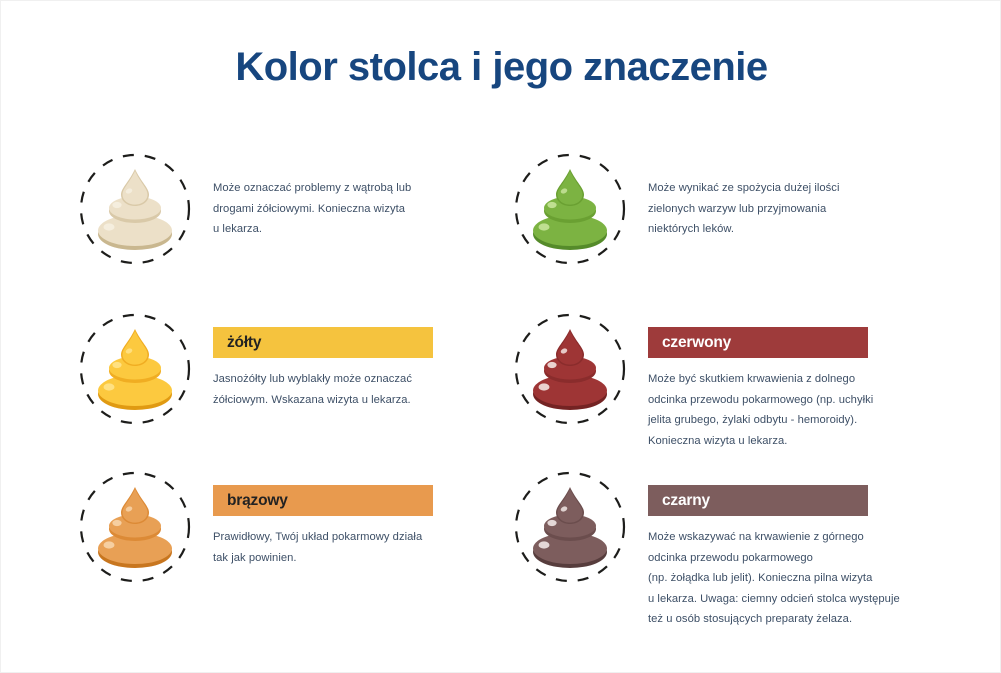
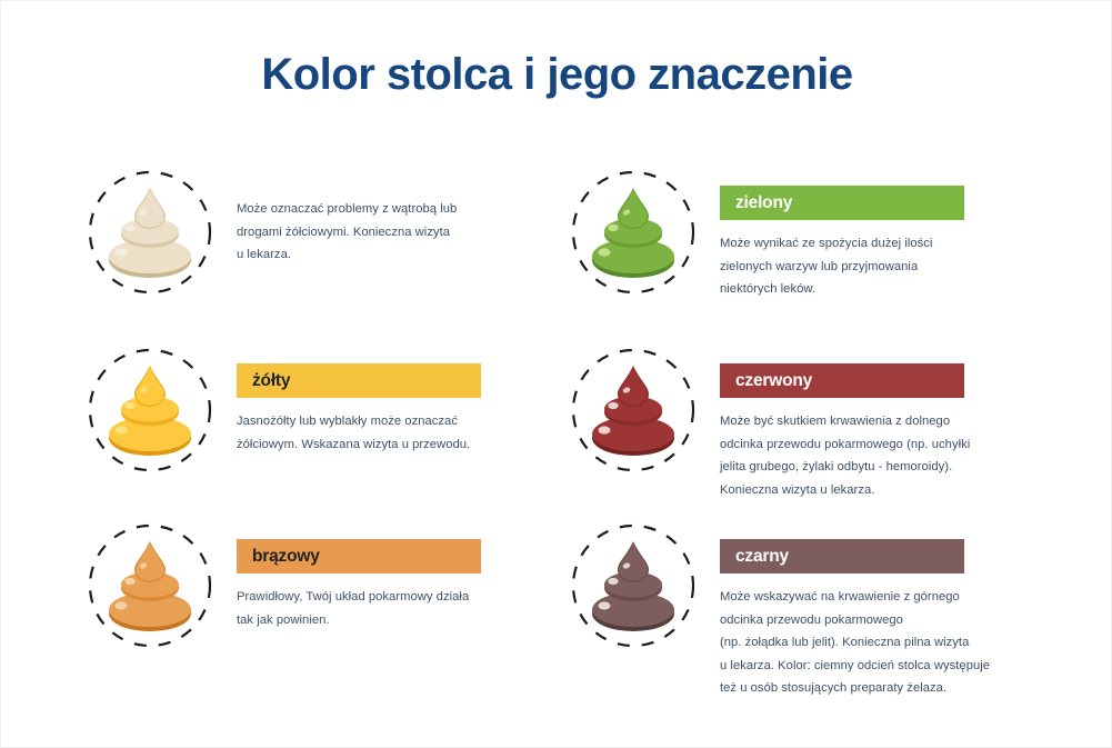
  Kolor stolca i jego znaczenie
  Może oznaczać problemy z wątrobą lub
  drogami żółciowymi. Konieczna wizyta
  u lekarza.
  żółty
  Jasnożółty lub wyblakły może oznaczać
- żółciowym. Wskazana wizyta u lekarza.
+ żółciowym. Wskazana wizyta u przewodu.
  brązowy
  Prawidłowy, Twój układ pokarmowy działa
  tak jak powinien.
+ zielony
  Może wynikać ze spożycia dużej ilości
  zielonych warzyw lub przyjmowania
  niektórych leków.
  czerwony
  Może być skutkiem krwawienia z dolnego
  odcinka przewodu pokarmowego (np. uchyłki
  jelita grubego, żylaki odbytu - hemoroidy).
  Konieczna wizyta u lekarza.
  czarny
  Może wskazywać na krwawienie z górnego
  odcinka przewodu pokarmowego
  (np. żołądka lub jelit). Konieczna pilna wizyta
- u lekarza. Uwaga: ciemny odcień stolca występuje
+ u lekarza. Kolor: ciemny odcień stolca występuje
  też u osób stosujących preparaty żelaza.
